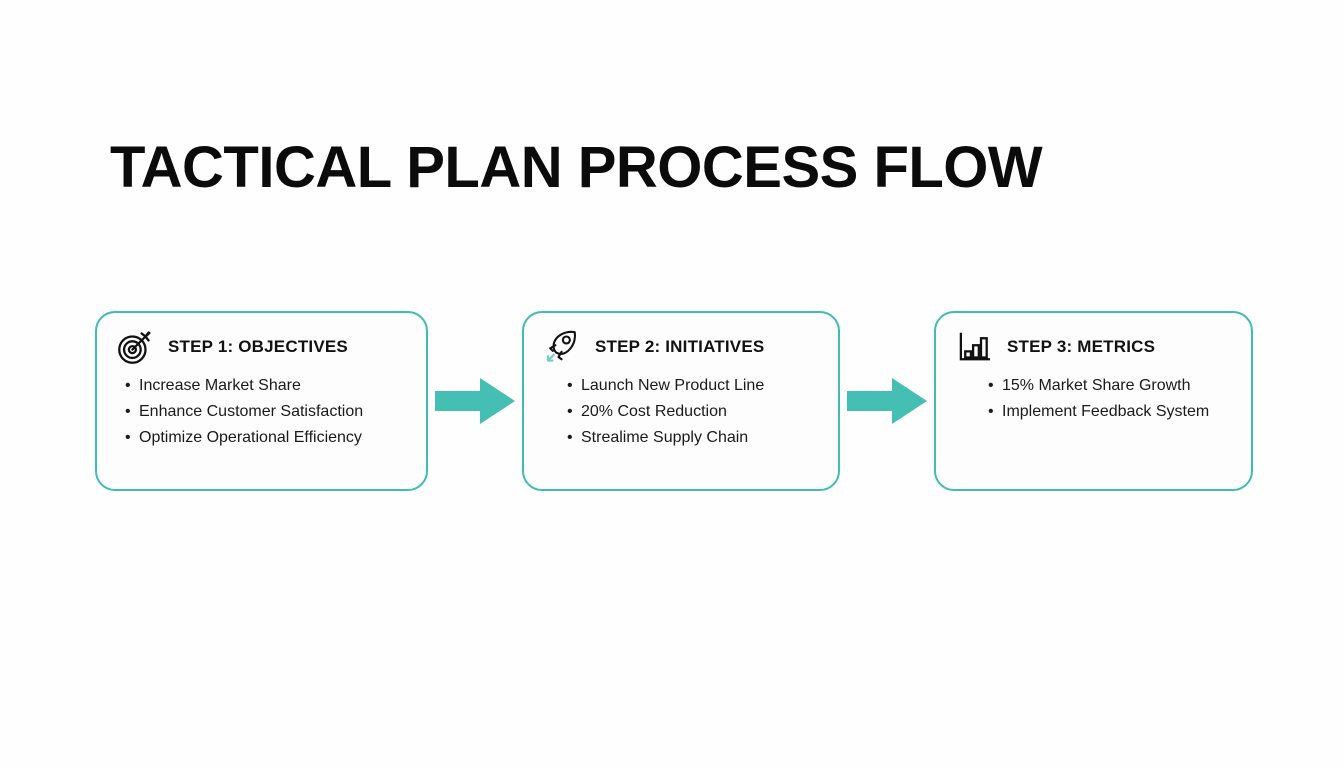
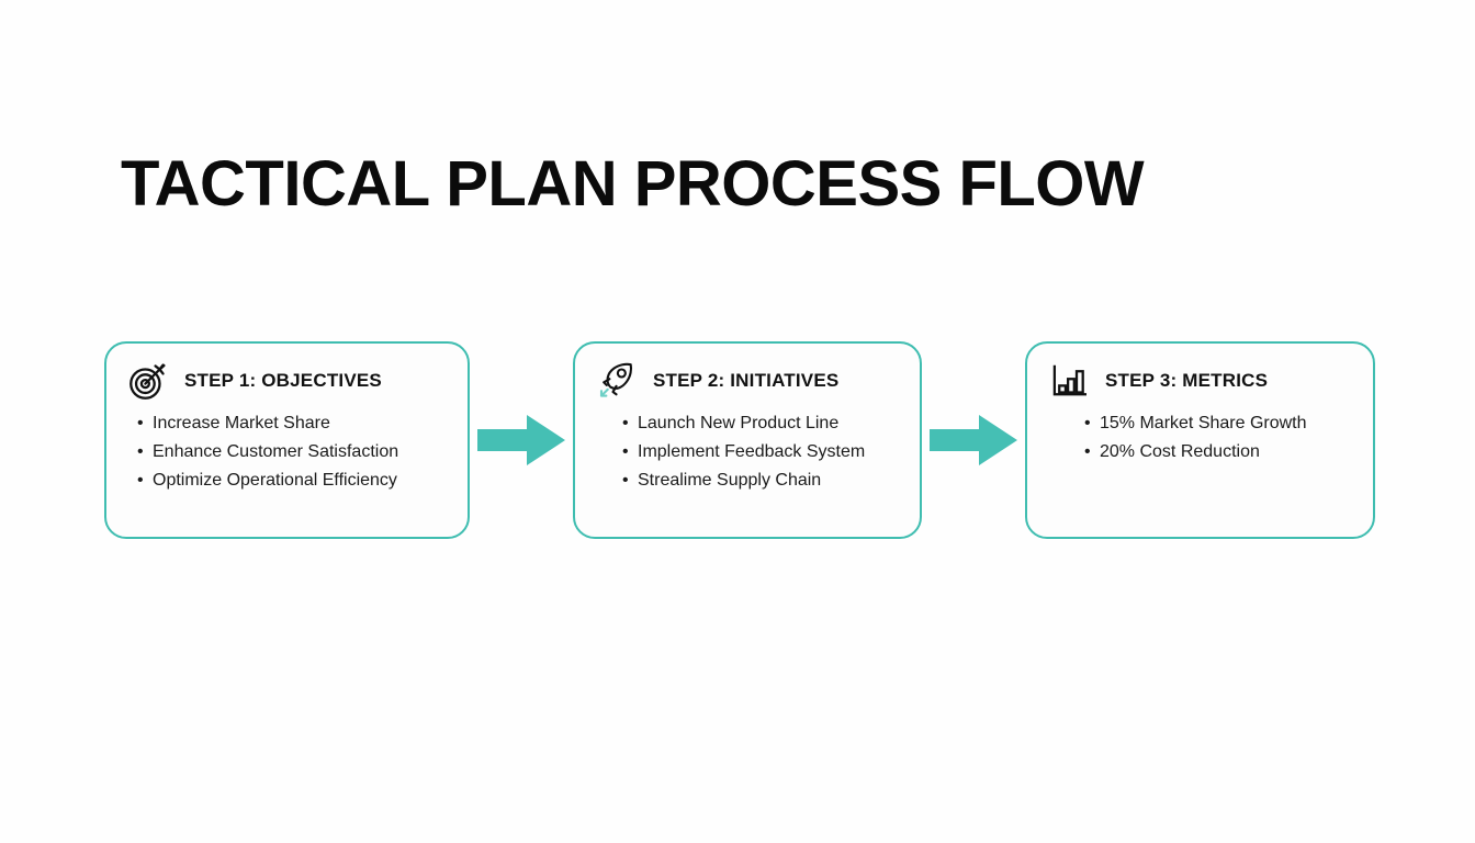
  TACTICAL PLAN PROCESS FLOW
  STEP 1: OBJECTIVES
  Increase Market Share
  Enhance Customer Satisfaction
  Optimize Operational Efficiency
  STEP 2: INITIATIVES
  Launch New Product Line
- 20% Cost Reduction
+ Implement Feedback System
  Strealime Supply Chain
  STEP 3: METRICS
  15% Market Share Growth
- Implement Feedback System
+ 20% Cost Reduction
